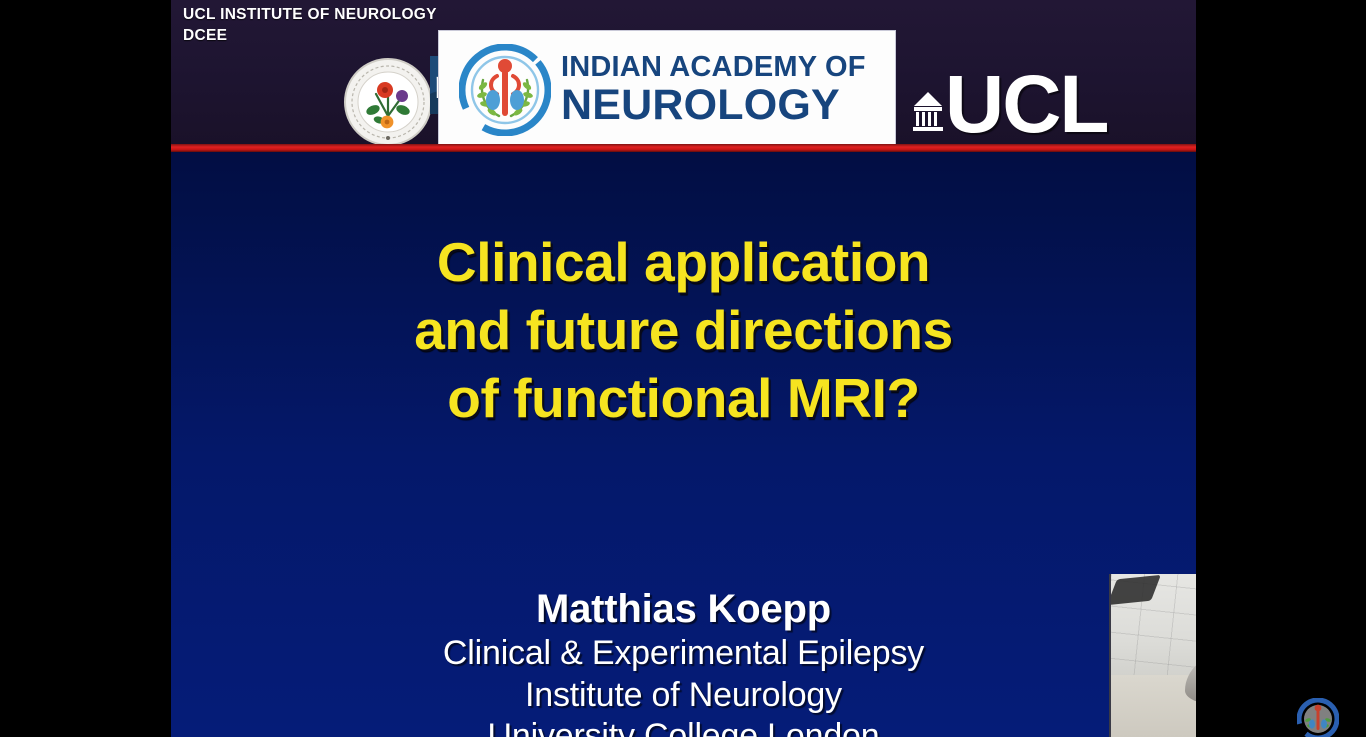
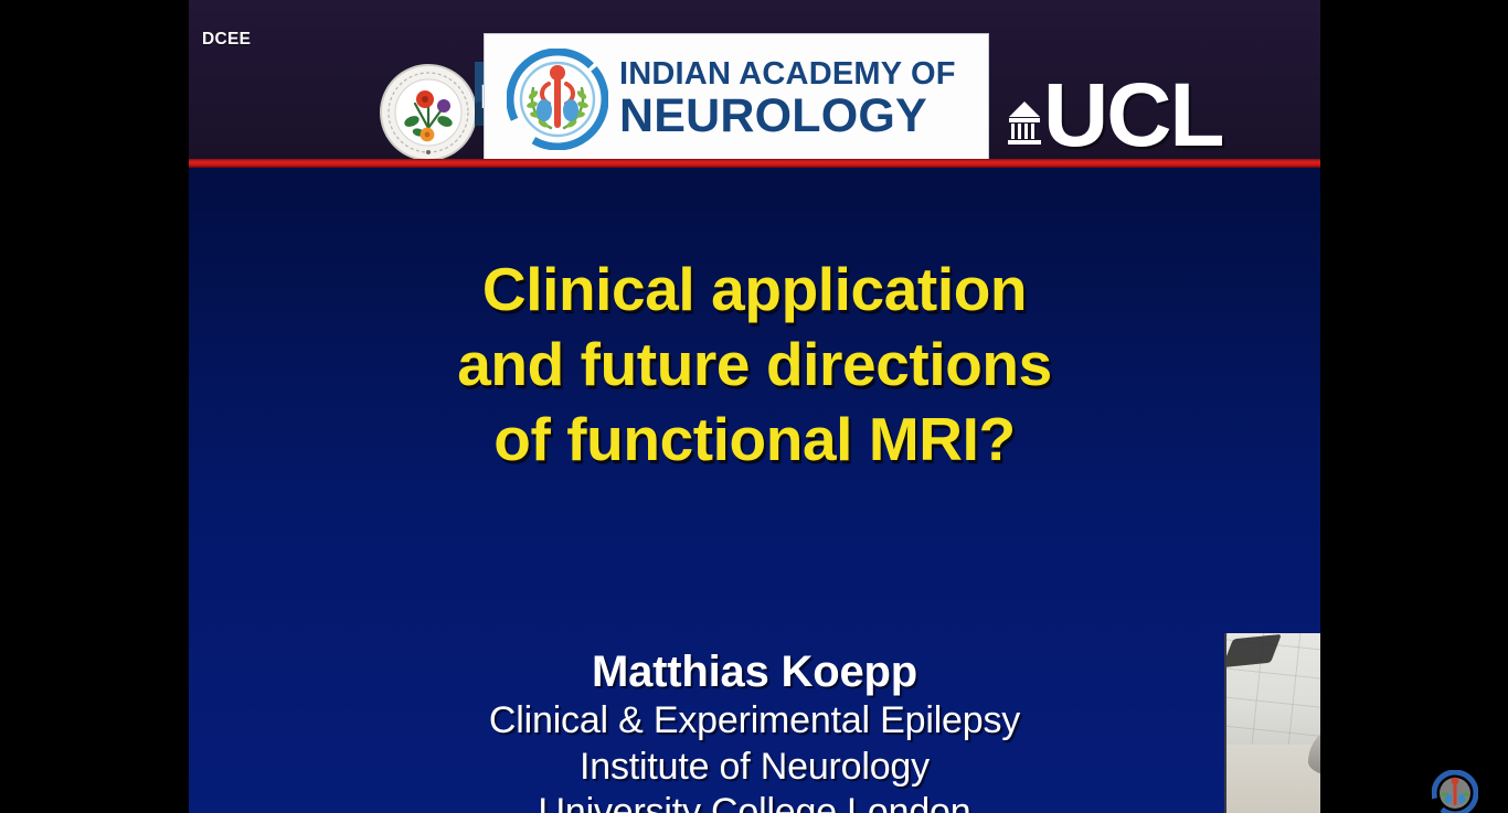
- UCL INSTITUTE OF NEUROLOGY
  DCEE
  INDIAN ACADEMY OF
  NEUROLOGY
  UCL
  Clinical application
  and future directions
  of functional MRI?
  Matthias Koepp
  Clinical & Experimental Epilepsy
  Institute of Neurology
  University College London
